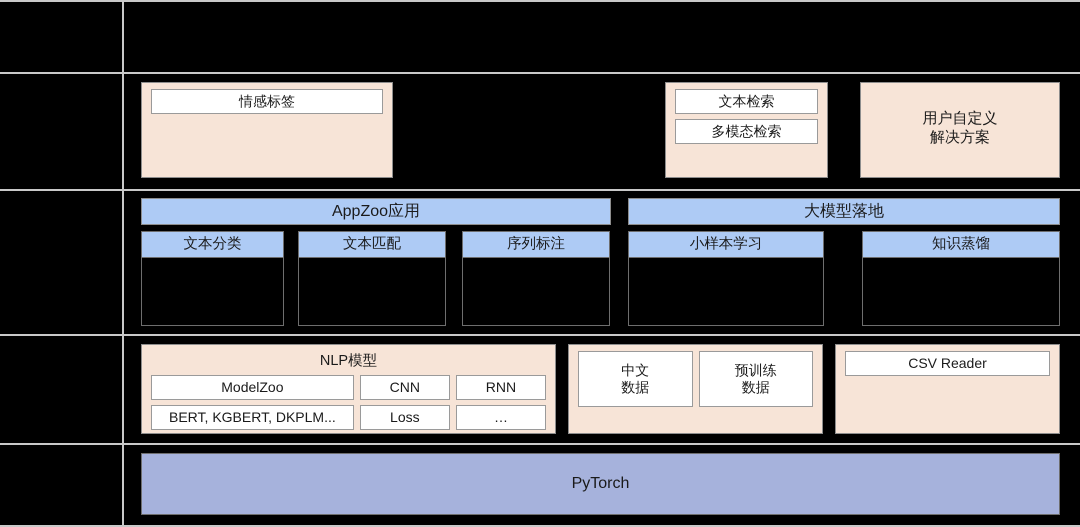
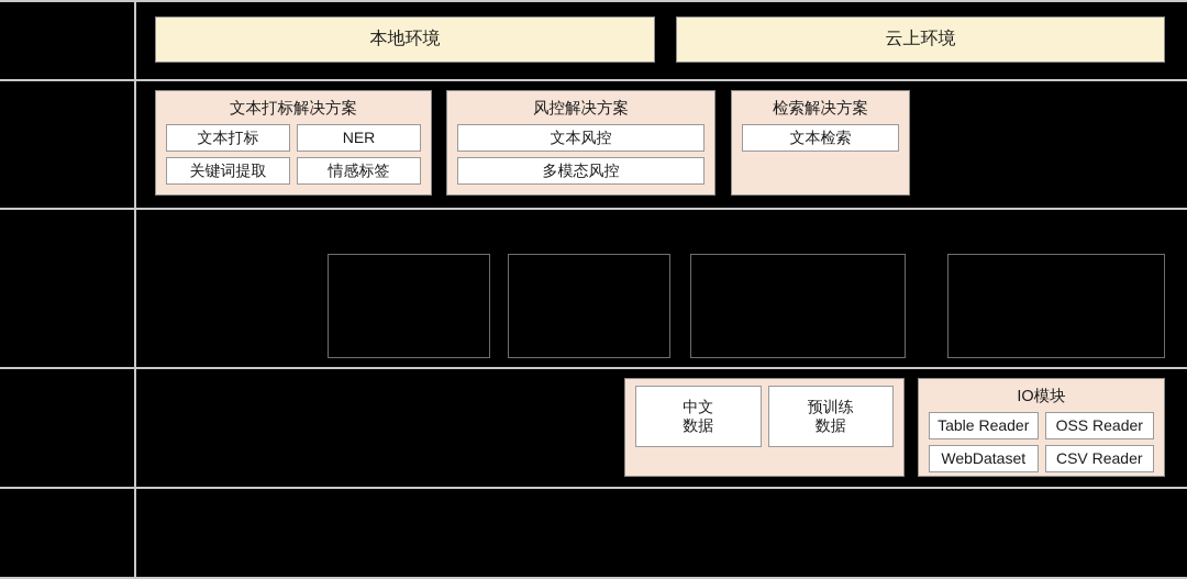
+ 本地环境
+ 云上环境
+ 文本打标解决方案
+ 文本打标
+ NER
+ 关键词提取
  情感标签
+ 风控解决方案
+ 文本风控
+ 多模态风控
+ 检索解决方案
  文本检索
- 多模态检索
- 用户自定义
- 解决方案
- AppZoo应用
- 大模型落地
- 文本分类
- 文本匹配
- 序列标注
- 小样本学习
- 知识蒸馏
- NLP模型
- ModelZoo
- BERT, KGBERT, DKPLM...
- CNN
- Loss
- RNN
- …
  中文
  数据
  预训练
  数据
+ IO模块
+ Table Reader
+ WebDataset
+ OSS Reader
  CSV Reader
- PyTorch
